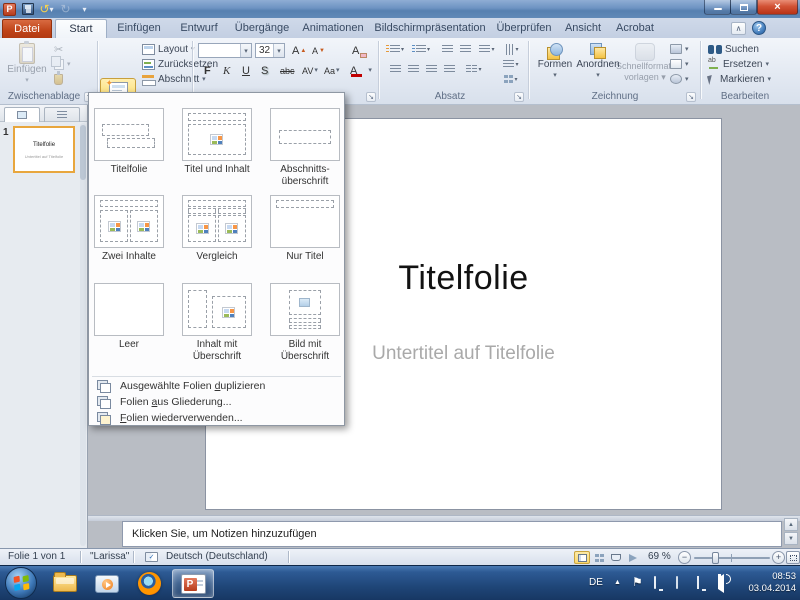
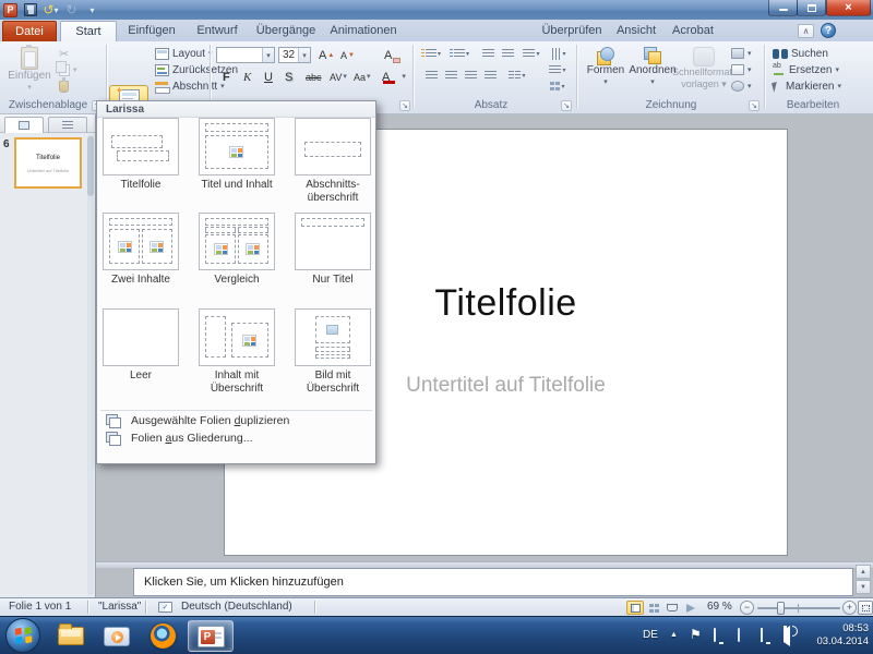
  P
  ↺
  ▾
  ↻
  ▾
  ×
  Datei
  Start
  Einfügen
  Entwurf
  Übergänge
  Animationen
- Bildschirmpräsentation
  Überprüfen
  Ansicht
  Acrobat
  ∧
  ?
  Einfügen
  ✂
  Zwischenablage
  ✦
  Layout
  Zurücketzen
  Abschntt
  32
  A
  A
  A
  F
  K
  U
  S
  abc
  AV
  Aa
  A
  Absatz
  Formen
  Anordnen
  Schnellforma
  vorlagen ▾
  Zeichnung
  Suchen
  Ersetzen
  Markieren
  Bearbeiten
- 1
+ 6
  Titelfolie
  Untertitel auf Titelfolie
+ Larissa
  Titelfolie
  Titel und Inhalt
  Abschnitts-
  überschrift
  Zwei Inhalte
  Vergleich
  Nur Titel
  Leer
  Inhalt mit
  Überschrift
  Bild mit
  Überschrift
  Ausgewählte Folien duplizieren
  Folien aus Gliederung...
- Folien wiederverwenden...
- Klicken Sie, um Notizen hinzuzufügen
+ Klicken Sie, um Klicken hinzuzufügen
  Folie 1 von 1
  "Larissa"
  Deutsch (Deutschland)
  69 %
  −
  +
  DE
  ⚑
  08:53
  03.04.2014
